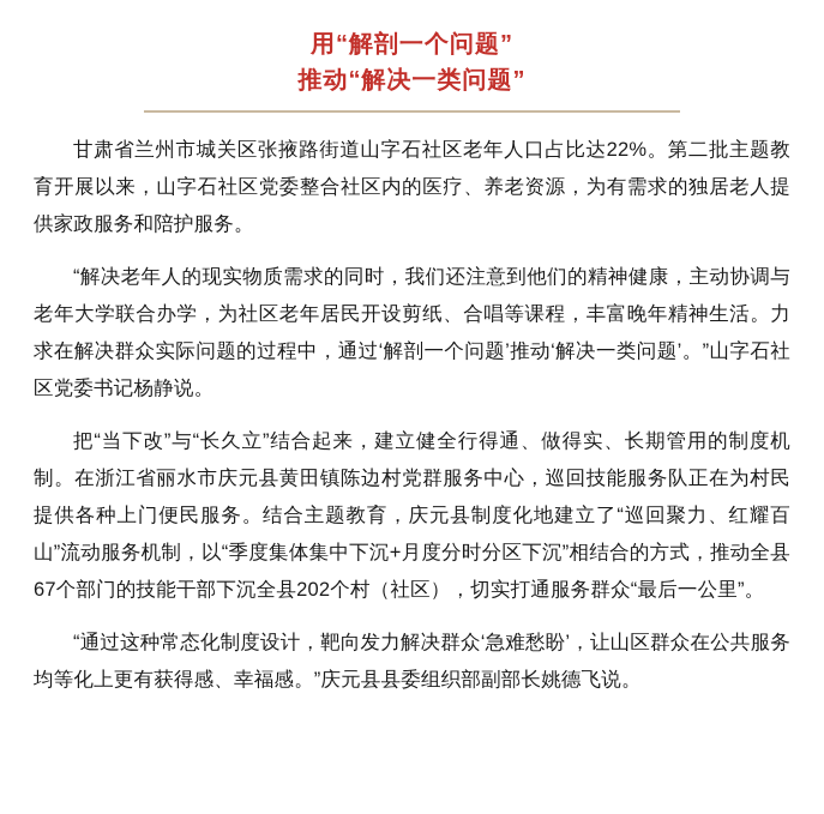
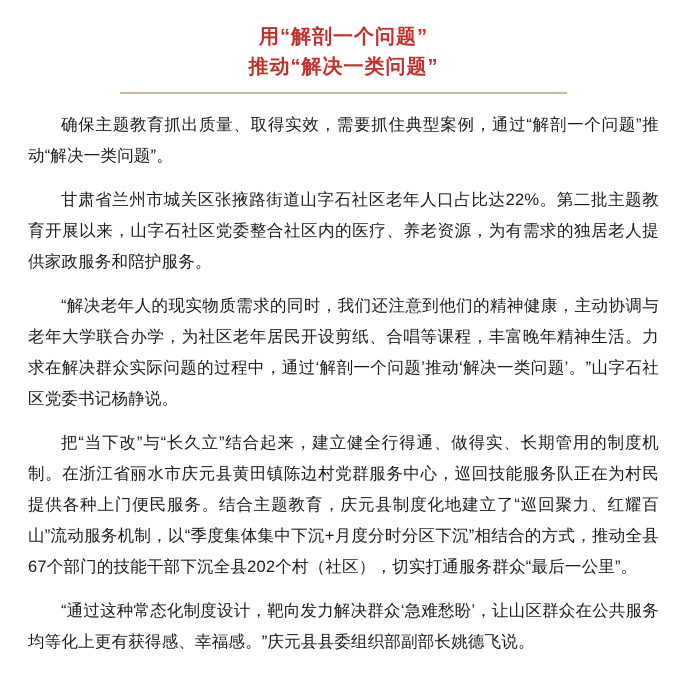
  用“解剖一个问题”
  推动“解决一类问题”
+ 确保主题教育抓出质量、取得实效，需要抓住典型案例，通过“解剖一个问题”推动“解决一类问题”。
  甘肃省兰州市城关区张掖路街道山字石社区老年人口占比达22%。第二批主题教育开展以来，山字石社区党委整合社区内的医疗、养老资源，为有需求的独居老人提供家政服务和陪护服务。
  “解决老年人的现实物质需求的同时，我们还注意到他们的精神健康，主动协调与老年大学联合办学，为社区老年居民开设剪纸、合唱等课程，丰富晚年精神生活。力求在解决群众实际问题的过程中，通过‘解剖一个问题’推动‘解决一类问题’。”山字石社区党委书记杨静说。
  把“当下改”与“长久立”结合起来，建立健全行得通、做得实、长期管用的制度机制。在浙江省丽水市庆元县黄田镇陈边村党群服务中心，巡回技能服务队正在为村民提供各种上门便民服务。结合主题教育，庆元县制度化地建立了“巡回聚力、红耀百山”流动服务机制，以“季度集体集中下沉+月度分时分区下沉”相结合的方式，推动全县67个部门的技能干部下沉全县202个村（社区），切实打通服务群众“最后一公里”。
  “通过这种常态化制度设计，靶向发力解决群众‘急难愁盼’，让山区群众在公共服务均等化上更有获得感、幸福感。”庆元县县委组织部副部长姚德飞说。
